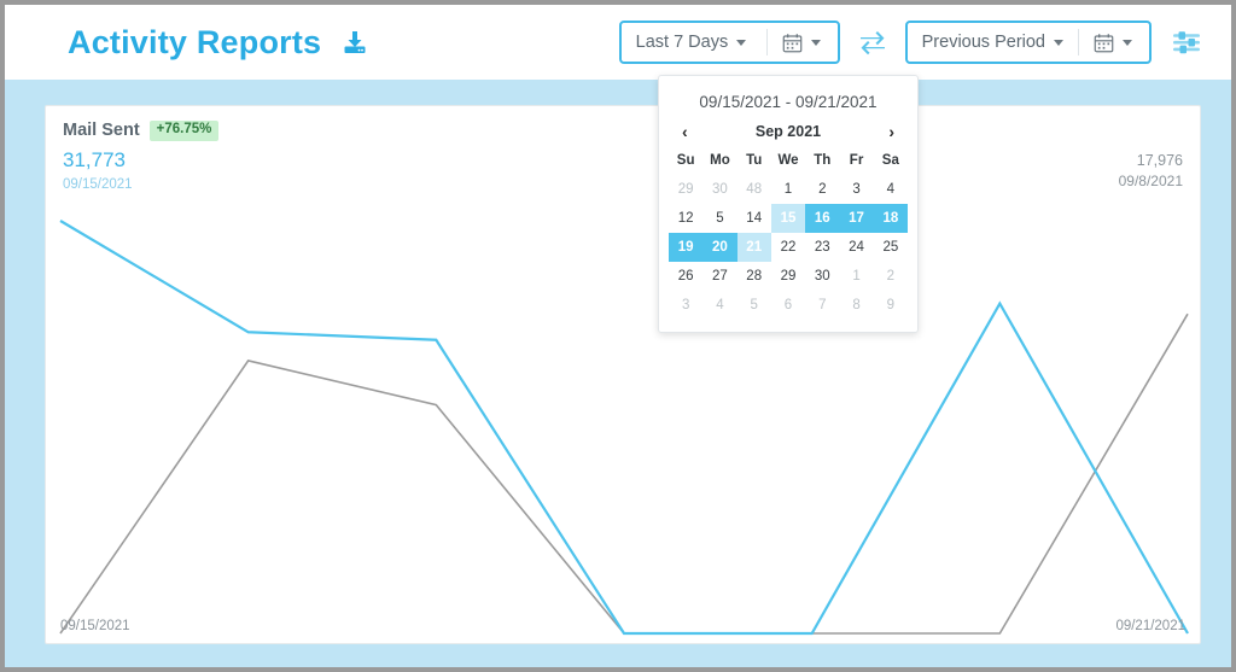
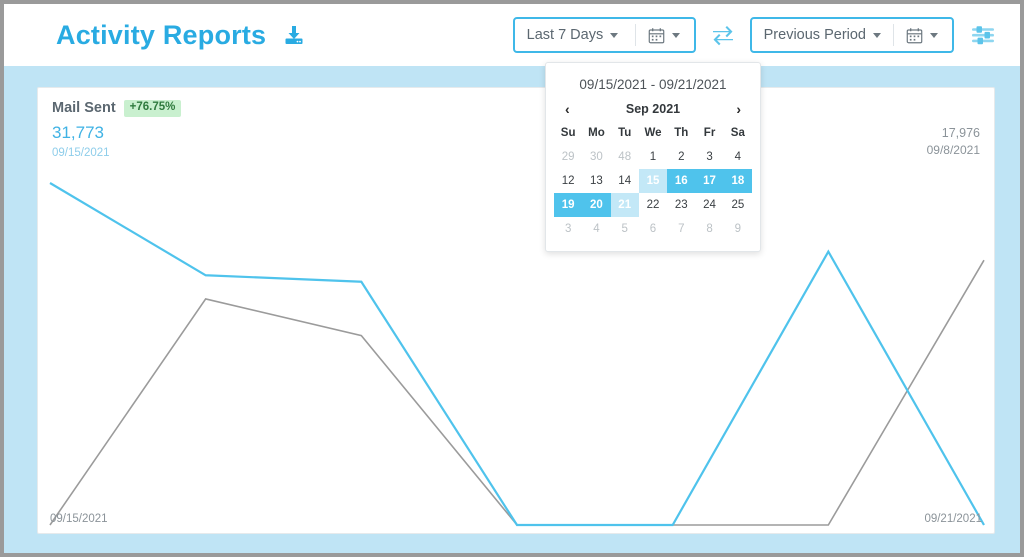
  Activity Reports
  Last 7 Days
  Previous Period
  Mail Sent
  +76.75%
  31,773
  09/15/2021
  17,976
  09/8/2021
  09/15/2021
  09/21/2021
  09/15/2021 - 09/21/2021
  ‹
  Sep 2021
  ›
  Su	Mo	Tu	We	Th	Fr	Sa
  29	30	48	1	2	3	4
- 12	5	14	15	16	17	18
+ 12	13	14	15	16	17	18
  19	20	21	22	23	24	25
- 26	27	28	29	30	1	2
  3	4	5	6	7	8	9
